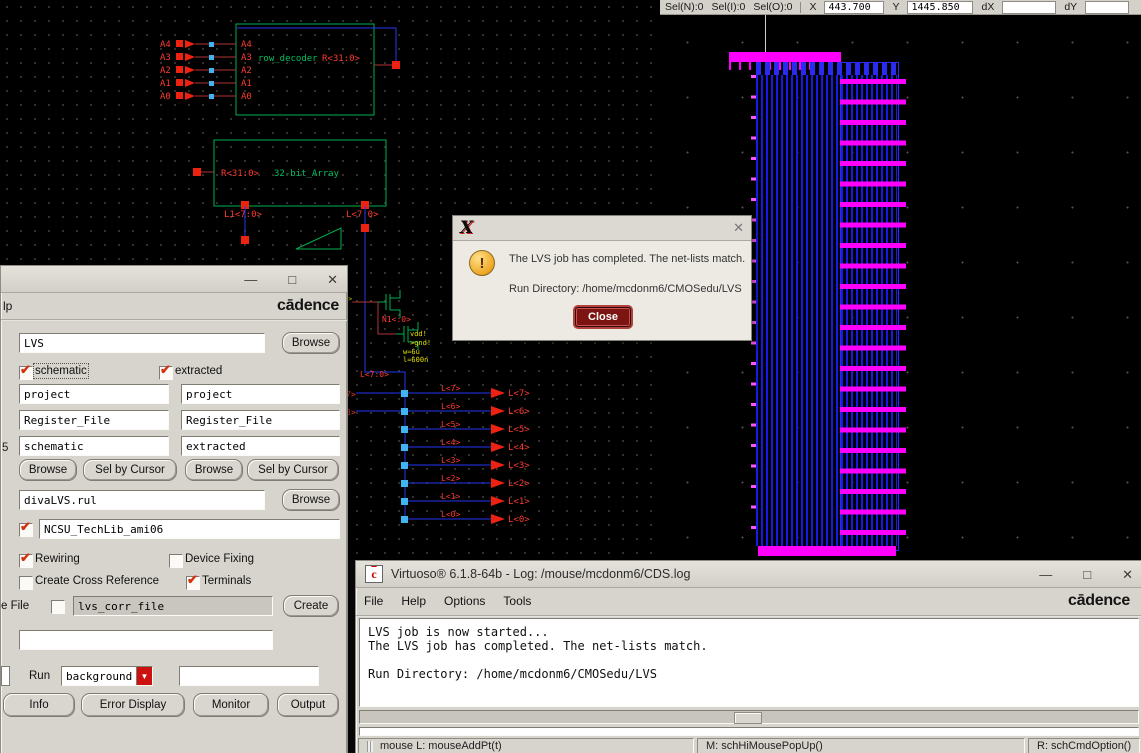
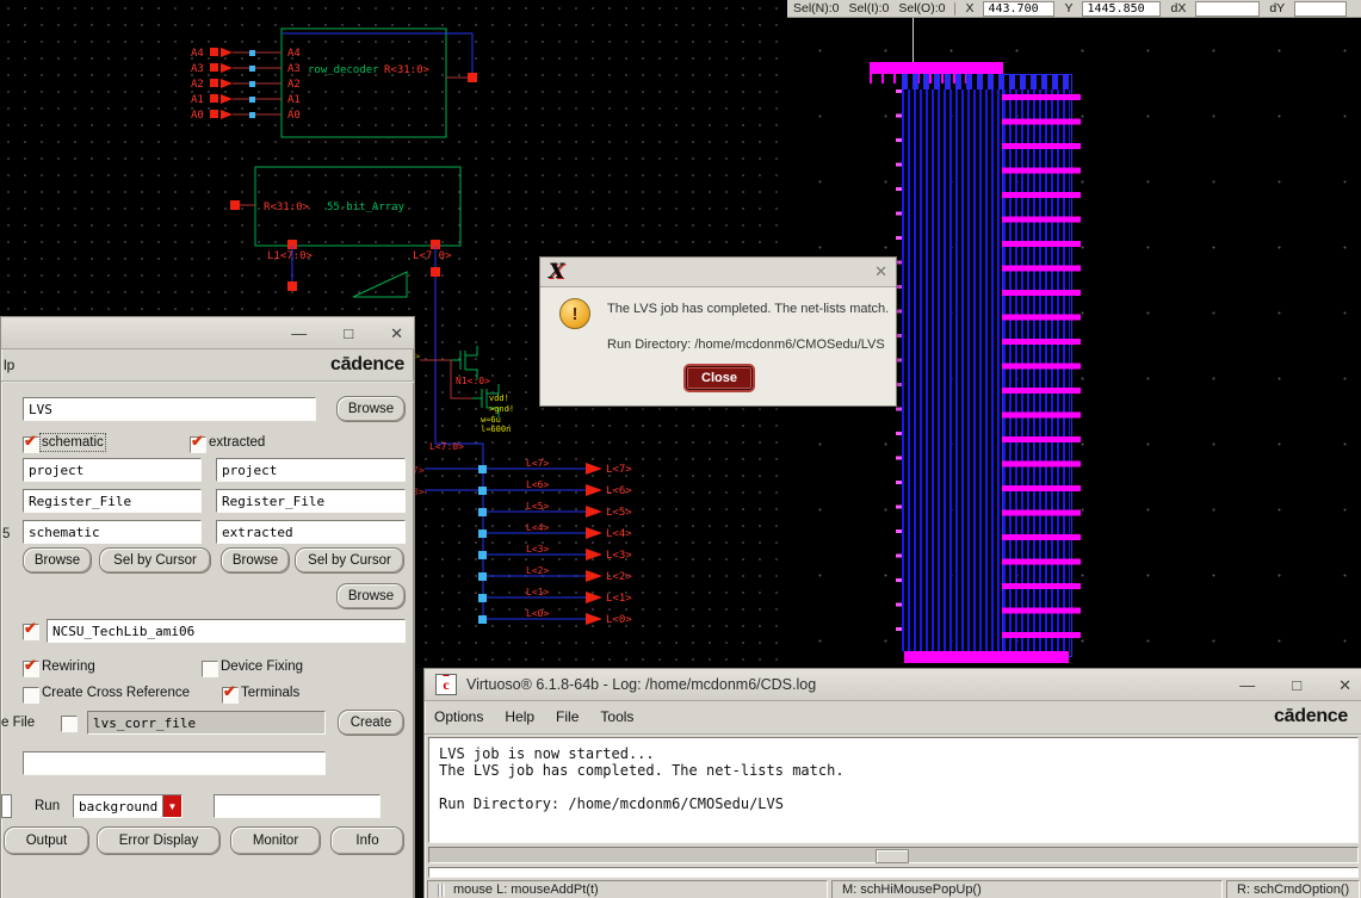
  row_decoder
  R<31:0>
  A4
  A3
  A2
  A1
  A0
  A4
  A3
  A2
  A1
  A0
  R<31:0>
- 32-bit_Array
+ 55-bit_Array
  L1<7:0>
  L<70>
  N1<:0>
  vdd!
  >gnd!
  w=6u
  l=600n
  >
  L<7:0>
  7>
  3>
  L<7>
  L<7>
  L<6>
  L<6>
  L<5>
  L<5>
  L<4>
  L<4>
  L<3>
  L<3>
  L<2>
  L<2>
  L<1>
  L<1>
  L<0>
  L<0>
  Sel(N):0
  Sel(I):0
  Sel(O):0
  X
  443.700
  Y
  1445.850
  dX
  dY
  —
  □
  ✕
  lp
  cādence
  LVS
  Browse
  ✔
  schematic
  ✔
  extracted
  project
  project
  Register_File
  Register_File
  schematic
  extracted
  5
  Browse
  Sel by Cursor
  Browse
  Sel by Cursor
- divaLVS.rul
  Browse
  ✔
  NCSU_TechLib_ami06
  ✔
  Rewiring
  Device Fixing
  Create Cross Reference
  ✔
  Terminals
  e File
  lvs_corr_file
  Create
  Run
  background
  ▼
- Info
+ Output
  Error Display
  Monitor
- Output
+ Info
  X
  ✕
  !
  The LVS job has completed. The net-lists match.
  Run Directory: /home/mcdonm6/CMOSedu/LVS
  Close
  c
- Virtuoso® 6.1.8-64b - Log: /mouse/mcdonm6/CDS.log
+ Virtuoso® 6.1.8-64b - Log: /home/mcdonm6/CDS.log
  —
  □
  ✕
- File
+ Options
  Help
- Options
+ File
  Tools
  cādence
  LVS job is now started...
  The LVS job has completed. The net-lists match.
  Run Directory: /home/mcdonm6/CMOSedu/LVS
  mouse L: mouseAddPt(t)
  M: schHiMousePopUp()
  R: schCmdOption()
